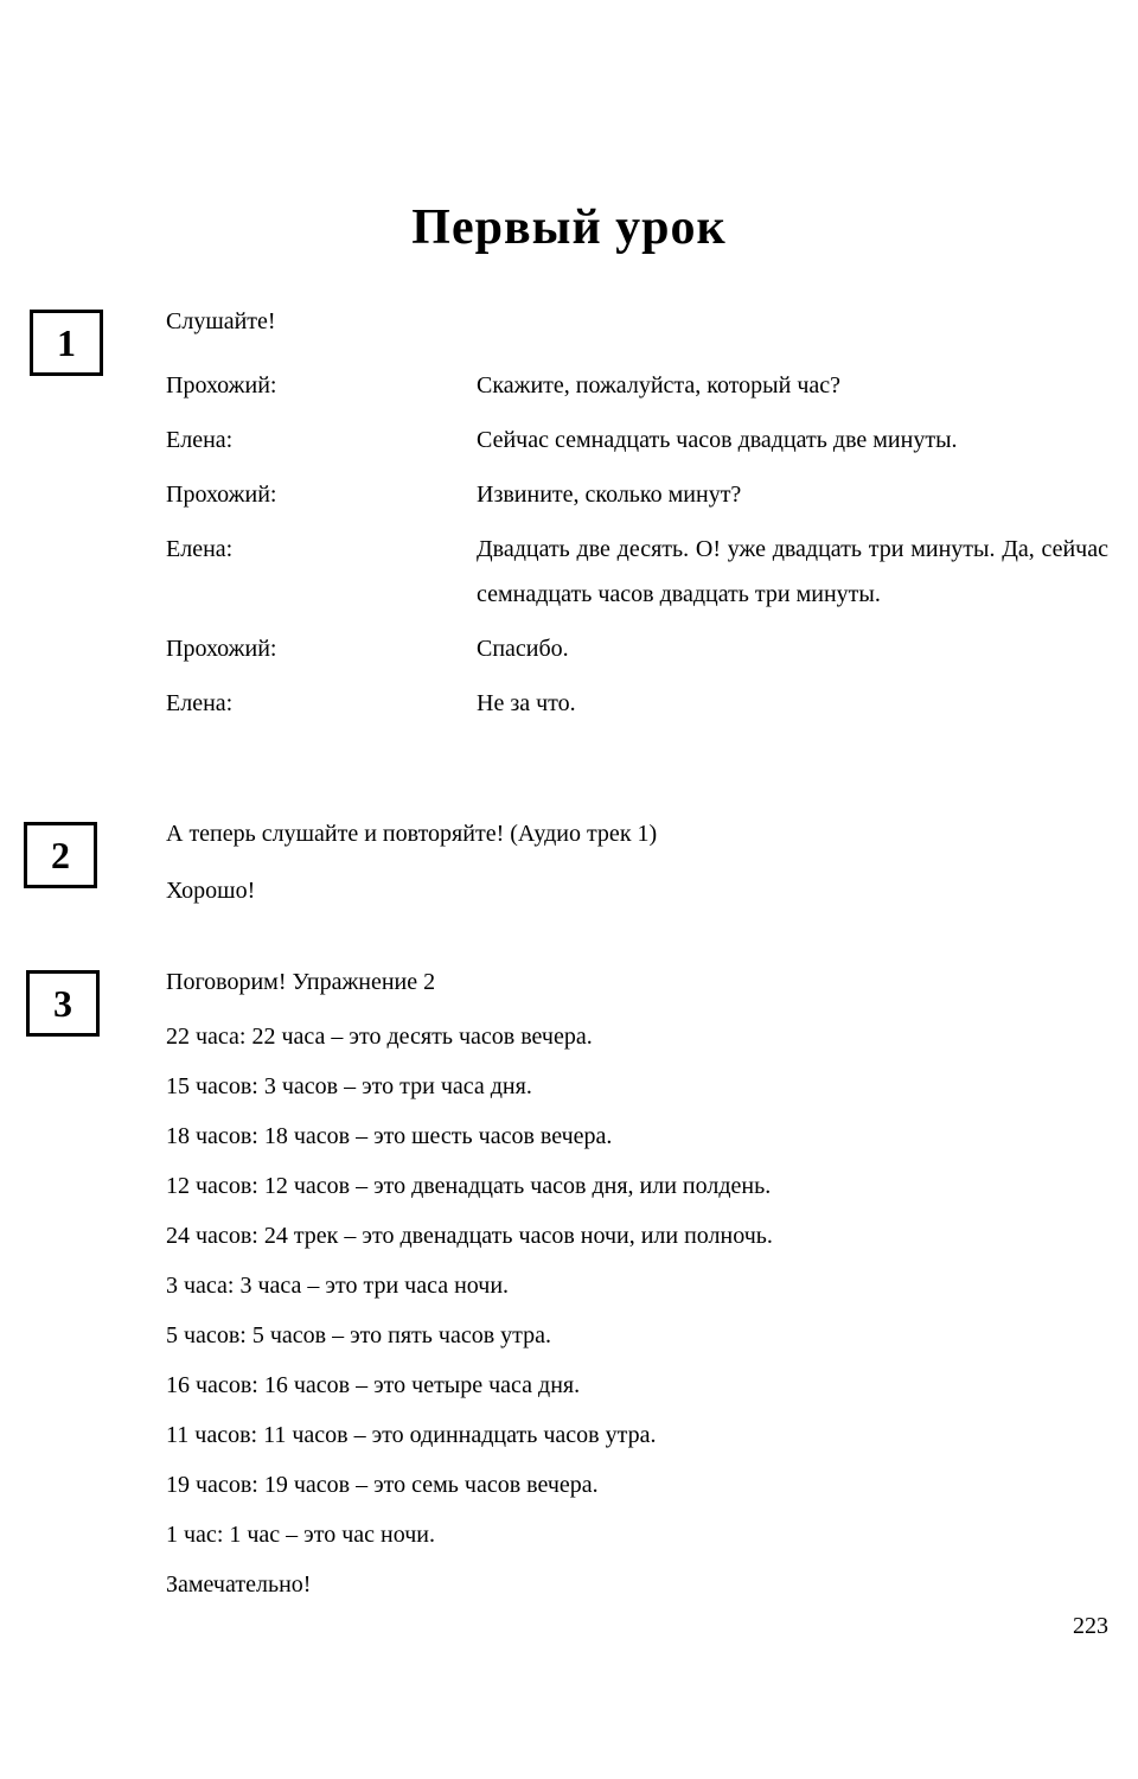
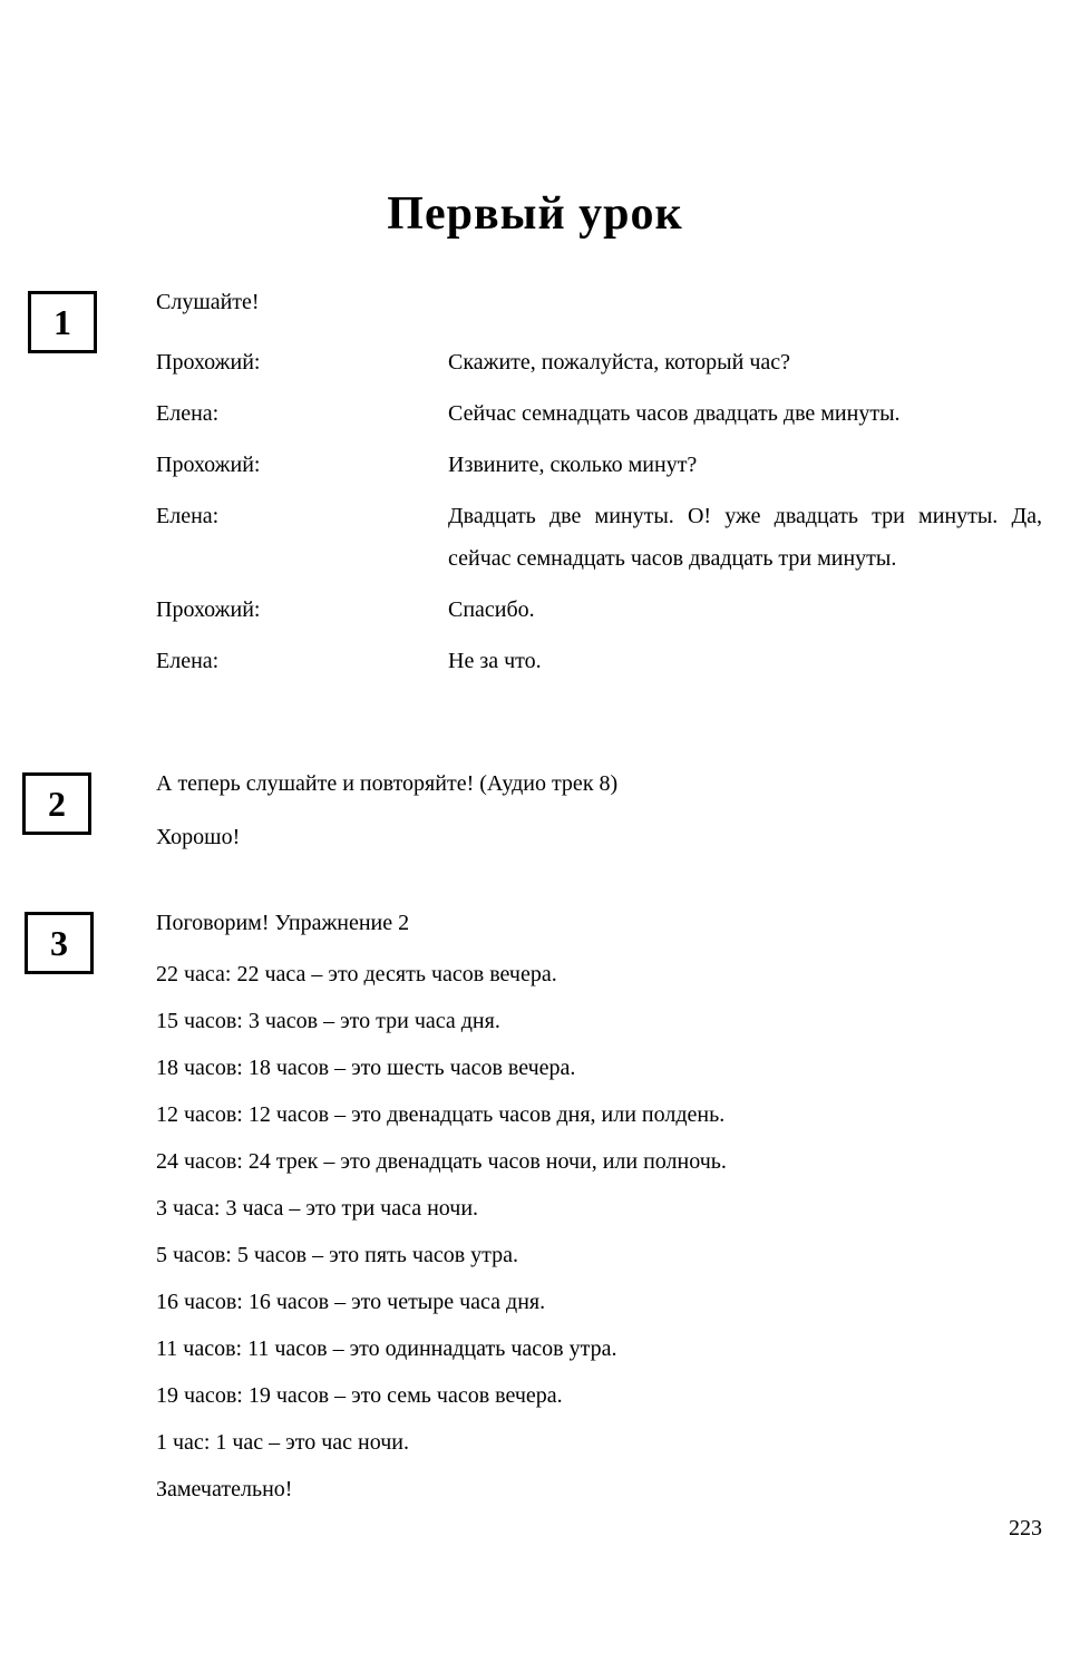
  Первый урок
  1
  Слушайте!
  Прохожий:
  Скажите, пожалуйста, который час?
  Елена:
  Сейчас семнадцать часов двадцать две минуты.
  Прохожий:
  Извините, сколько минут?
  Елена:
- Двадцать две десять. О! уже двадцать три минуты. Да, сейчас семнадцать часов двадцать три минуты.
+ Двадцать две минуты. О! уже двадцать три минуты. Да, сейчас семнадцать часов двадцать три минуты.
  Прохожий:
  Спасибо.
  Елена:
  Не за что.
  2
- А теперь слушайте и повторяйте! (Аудио трек 1)
+ А теперь слушайте и повторяйте! (Аудио трек 8)
  Хорошо!
  3
  Поговорим! Упражнение 2
  22 часа: 22 часа – это десять часов вечера.
  15 часов: 3 часов – это три часа дня.
  18 часов: 18 часов – это шесть часов вечера.
  12 часов: 12 часов – это двенадцать часов дня, или полдень.
  24 часов: 24 трек – это двенадцать часов ночи, или полночь.
  3 часа: 3 часа – это три часа ночи.
  5 часов: 5 часов – это пять часов утра.
  16 часов: 16 часов – это четыре часа дня.
  11 часов: 11 часов – это одиннадцать часов утра.
  19 часов: 19 часов – это семь часов вечера.
  1 час: 1 час – это час ночи.
  Замечательно!
  223
